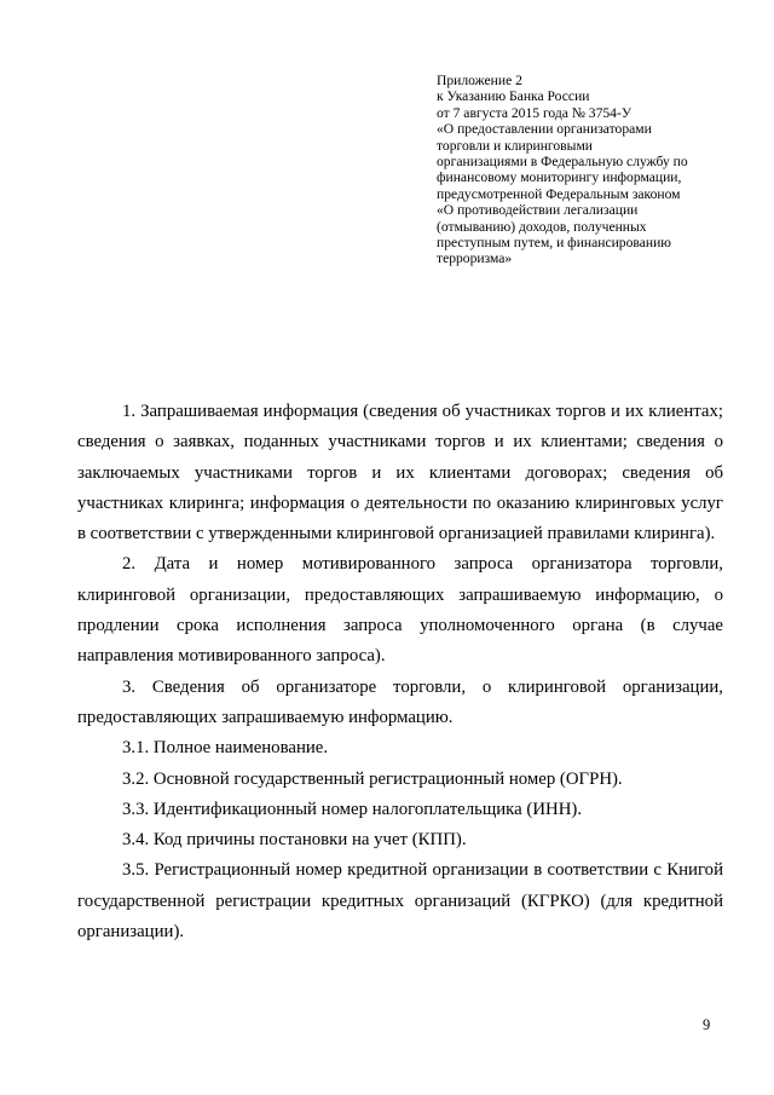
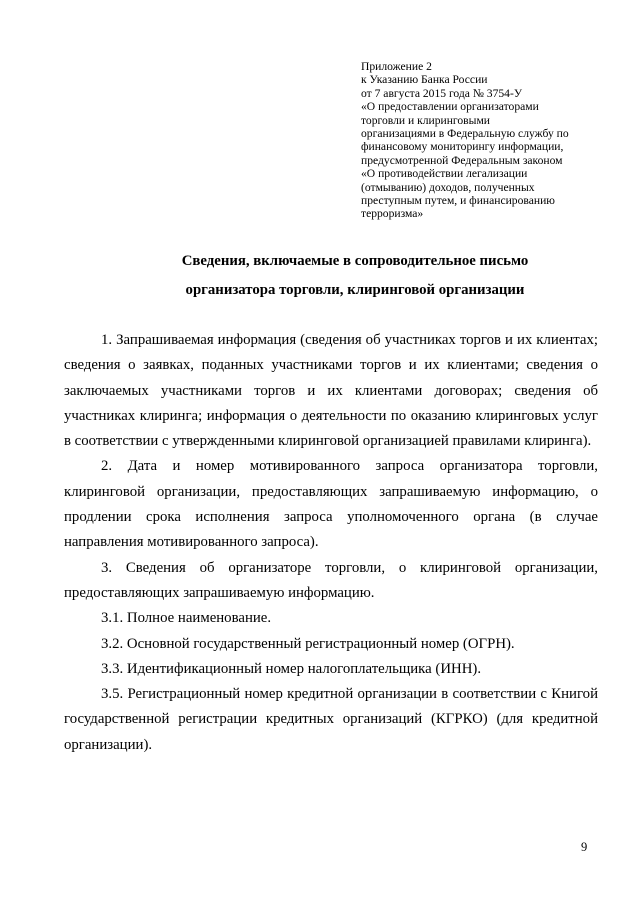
  Приложение 2
  к Указанию Банка России
  от 7 августа 2015 года № 3754-У
  «О предоставлении организаторами
  торговли и клиринговыми
  организациями в Федеральную службу по
  финансовому мониторингу информации,
  предусмотренной Федеральным законом
  «О противодействии легализации
  (отмыванию) доходов, полученных
  преступным путем, и финансированию
  терроризма»
+ Сведения, включаемые в сопроводительное письмо
+ организатора торговли, клиринговой организации
  1. Запрашиваемая информация (сведения об участниках торгов и их клиентах; сведения о заявках, поданных участниками торгов и их клиентами; сведения о заключаемых участниками торгов и их клиентами договорах; сведения об участниках клиринга; информация о деятельности по оказанию клиринговых услуг в соответствии с утвержденными клиринговой организацией правилами клиринга).
  2. Дата и номер мотивированного запроса организатора торговли, клиринговой организации, предоставляющих запрашиваемую информацию, о продлении срока исполнения запроса уполномоченного органа (в случае направления мотивированного запроса).
  3. Сведения об организаторе торговли, о клиринговой организации, предоставляющих запрашиваемую информацию.
  3.1. Полное наименование.
  3.2. Основной государственный регистрационный номер (ОГРН).
  3.3. Идентификационный номер налогоплательщика (ИНН).
- 3.4. Код причины постановки на учет (КПП).
  3.5. Регистрационный номер кредитной организации в соответствии с Книгой государственной регистрации кредитных организаций (КГРКО) (для кредитной организации).
  9
